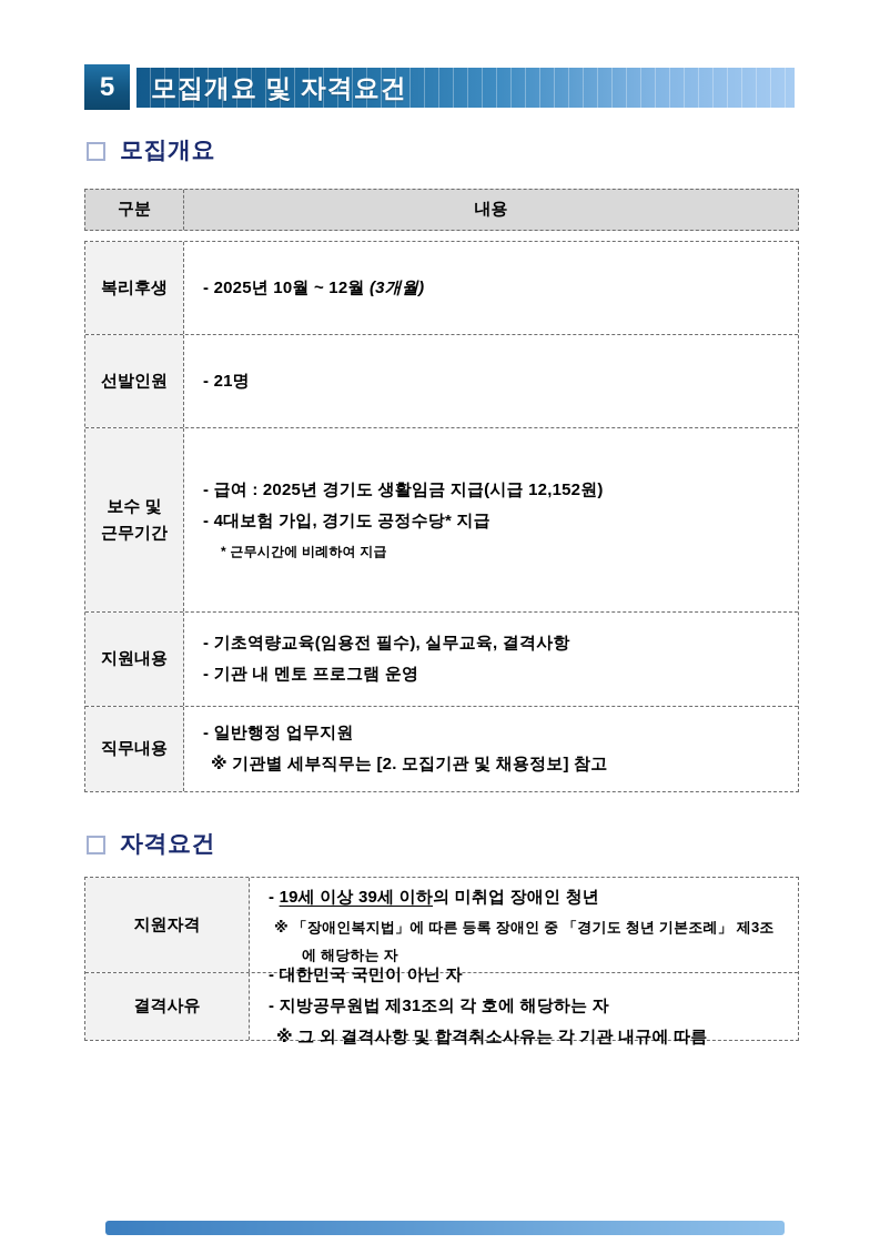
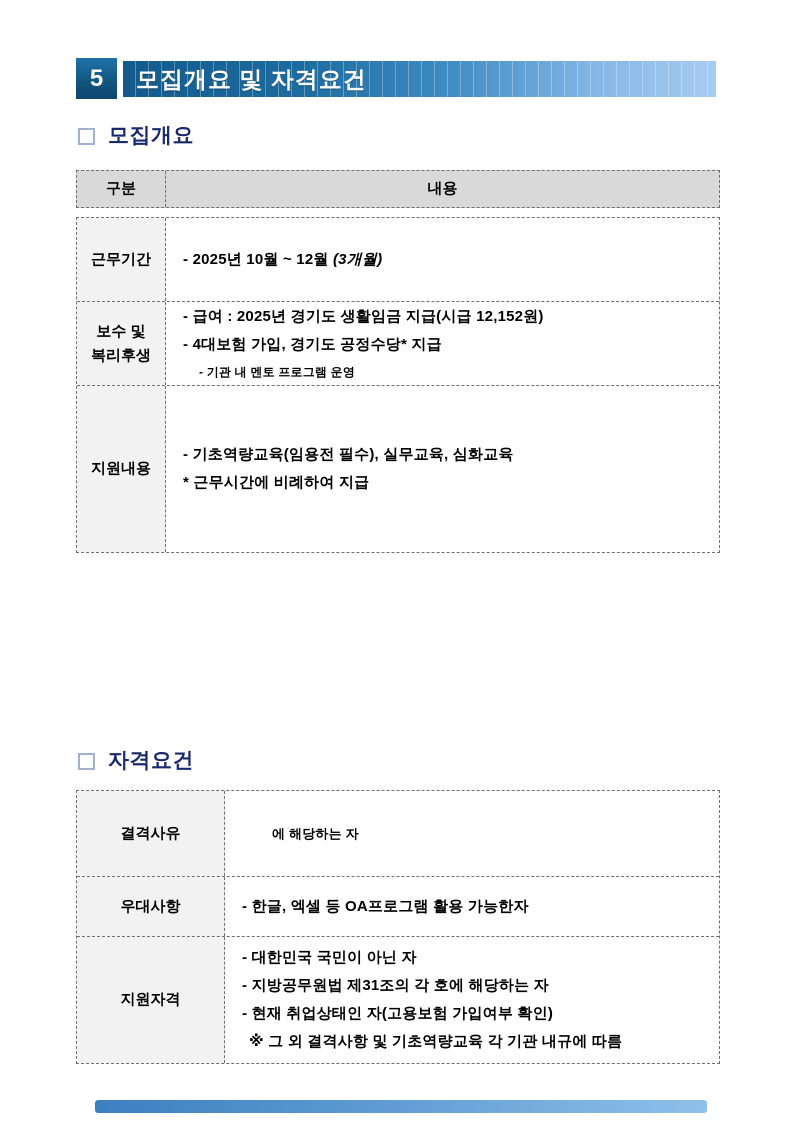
  5
  모집개요 및 자격요건
  모집개요
  구분
  내용
- 복리후생
+ 근무기간
  - 2025년 10월 ~ 12월 (3개월)
- 선발인원
- - 21명
  보수 및
- 근무기간
+ 복리후생
  - 급여 : 2025년 경기도 생활임금 지급(시급 12,152원)
  - 4대보험 가입, 경기도 공정수당* 지급
- * 근무시간에 비례하여 지급
+ - 기관 내 멘토 프로그램 운영
  지원내용
- - 기초역량교육(임용전 필수), 실무교육, 결격사항
+ - 기초역량교육(임용전 필수), 실무교육, 심화교육
- - 기관 내 멘토 프로그램 운영
+ * 근무시간에 비례하여 지급
- 직무내용
- - 일반행정 업무지원
- ※ 기관별 세부직무는 [2. 모집기관 및 채용정보] 참고
  자격요건
- 지원자격
+ 결격사유
- - 19세 이상 39세 이하의 미취업 장애인 청년
- ※ 「장애인복지법」에 따른 등록 장애인 중 「경기도 청년 기본조례」 제3조
  에 해당하는 자
+ 우대사항
+ - 한글, 엑셀 등 OA프로그램 활용 가능한자
- 결격사유
+ 지원자격
  - 대한민국 국민이 아닌 자
  - 지방공무원법 제31조의 각 호에 해당하는 자
+ - 현재 취업상태인 자(고용보험 가입여부 확인)
- ※ 그 외 결격사항 및 합격취소사유는 각 기관 내규에 따름
+ ※ 그 외 결격사항 및 기초역량교육 각 기관 내규에 따름
